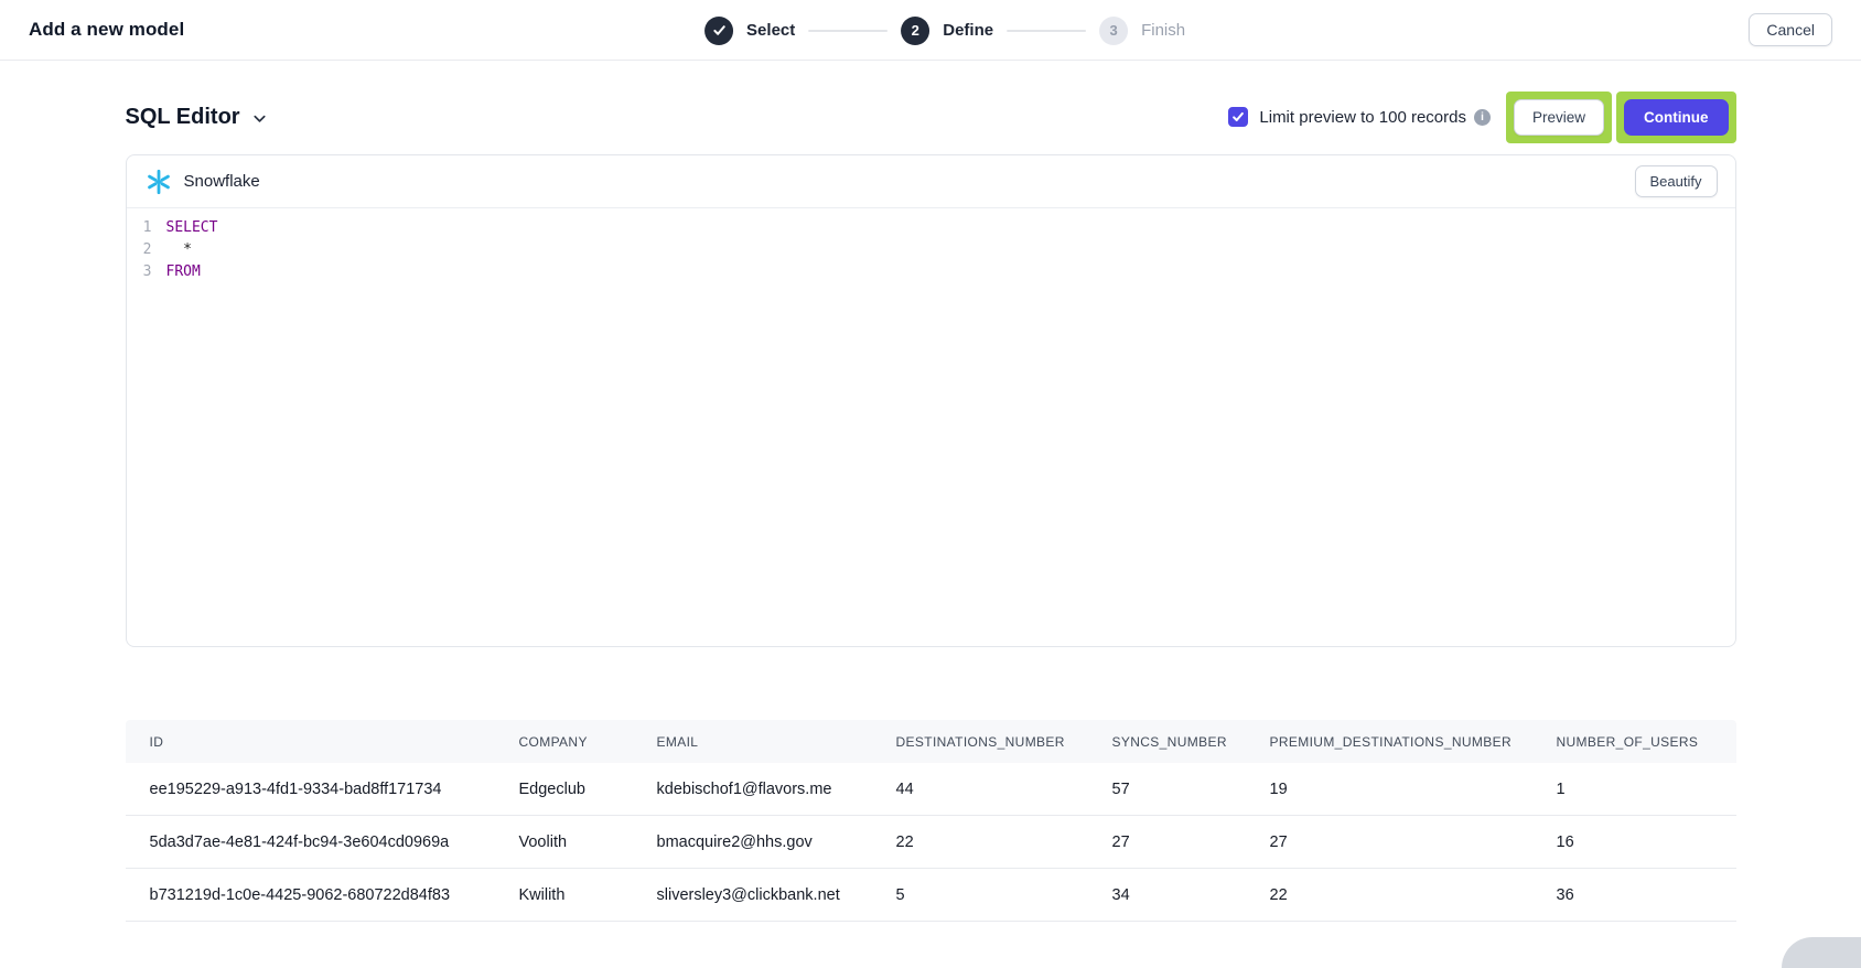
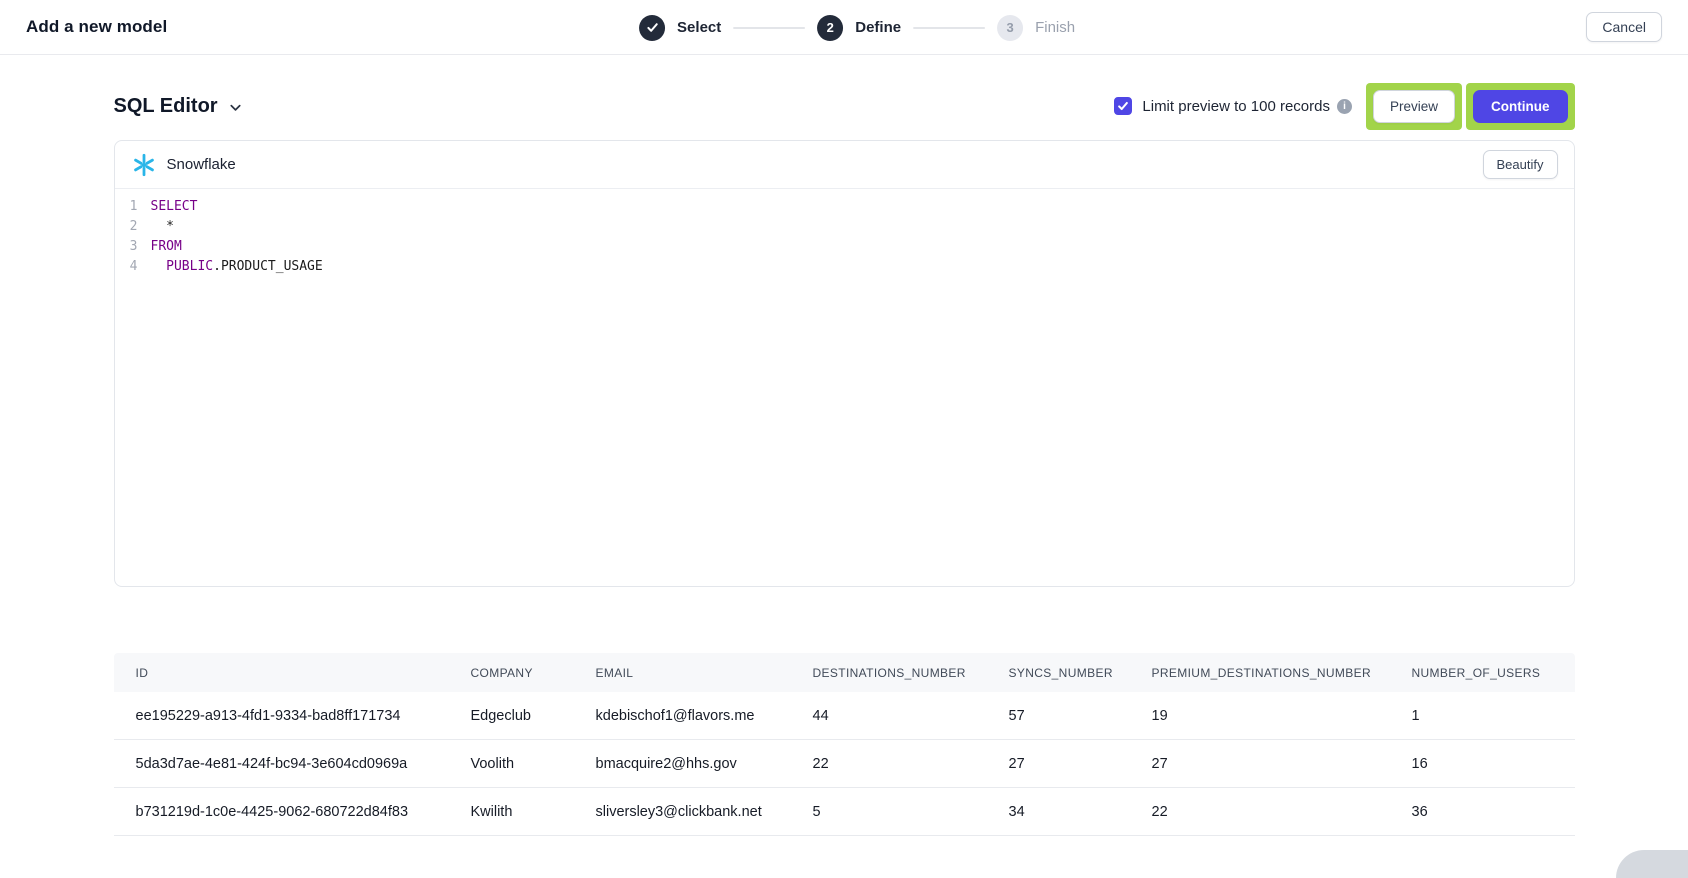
  Add a new model
  Select
  2
  Define
  3
  Finish
  Cancel
  SQL Editor
  Limit preview to 100 records
  i
  Preview
  Continue
  Snowflake
  Beautify
  1
  SELECT
  2
  *
  3
  FROM
+ 4
+ PUBLIC.PRODUCT_USAGE
  ID
  COMPANY
  EMAIL
  DESTINATIONS_NUMBER
  SYNCS_NUMBER
  PREMIUM_DESTINATIONS_NUMBER
  NUMBER_OF_USERS
  ee195229-a913-4fd1-9334-bad8ff171734
  Edgeclub
  kdebischof1@flavors.me
  44
  57
  19
  1
  5da3d7ae-4e81-424f-bc94-3e604cd0969a
  Voolith
  bmacquire2@hhs.gov
  22
  27
  27
  16
  b731219d-1c0e-4425-9062-680722d84f83
  Kwilith
  sliversley3@clickbank.net
  5
  34
  22
  36
